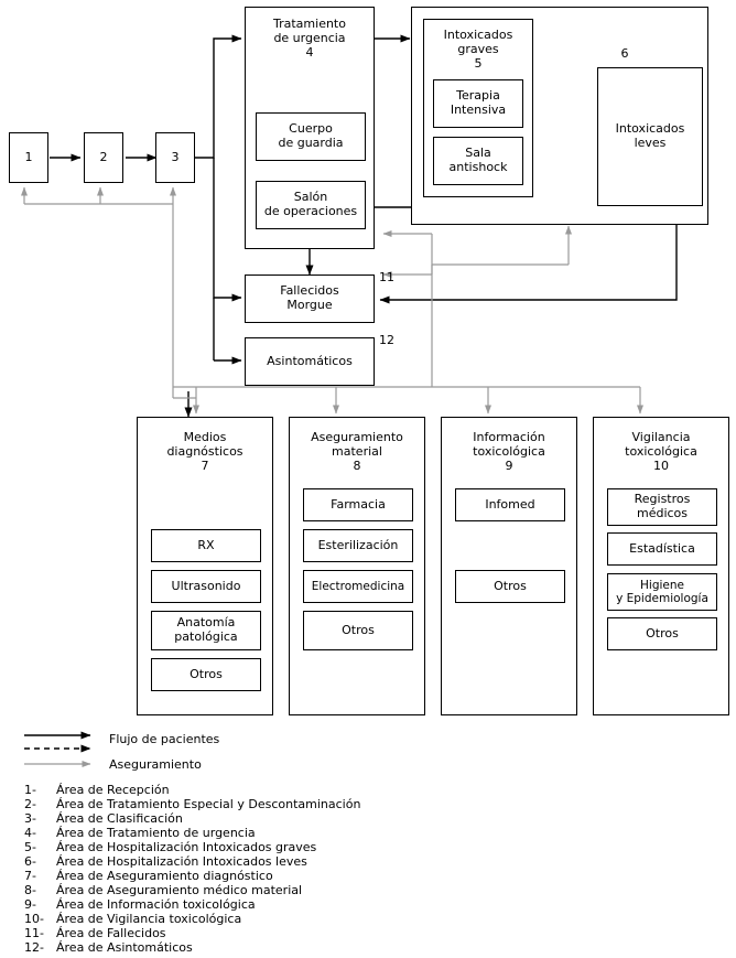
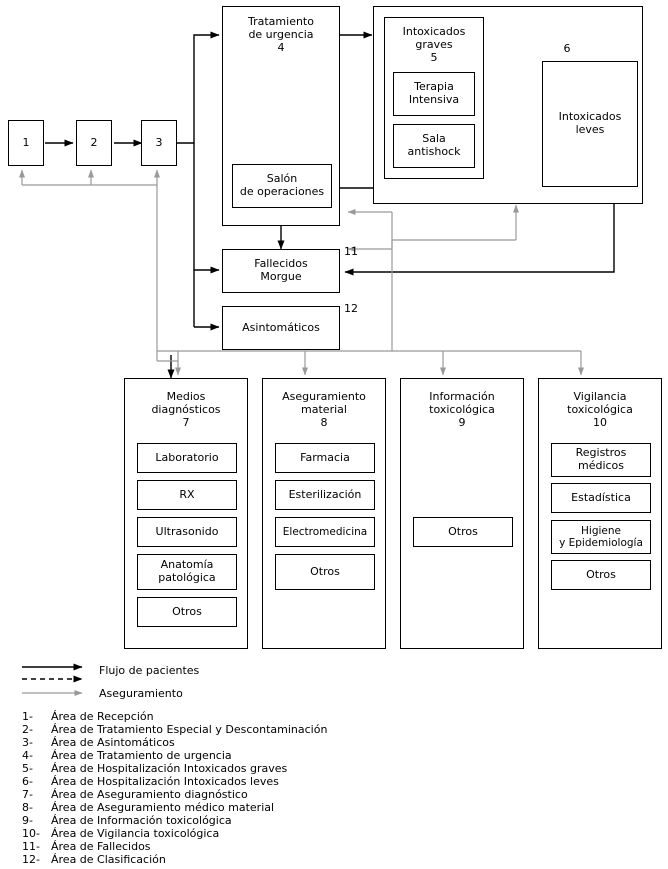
  1
  2
  3
  Tratamiento
  de urgencia
  4
- Cuerpo
- de guardia
  Salón
  de operaciones
  Intoxicados
  graves
  5
  Terapia
  Intensiva
  Sala
  antishock
  6
  Intoxicados
  leves
  Fallecidos
  Morgue
  11
  Asintomáticos
  12
  Medios
  diagnósticos
  7
+ Laboratorio
  RX
  Ultrasonido
  Anatomía
  patológica
  Otros
  Aseguramiento
  material
  8
  Farmacia
  Esterilización
  Electromedicina
  Otros
  Información
  toxicológica
  9
- Infomed
  Otros
  Vigilancia
  toxicológica
  10
  Registros
  médicos
  Estadística
  Higiene
  y Epidemiología
  Otros
  Flujo de pacientes
  Aseguramiento
  1-
  Área de Recepción
  2-
  Área de Tratamiento Especial y Descontaminación
  3-
- Área de Clasificación
+ Área de Asintomáticos
  4-
  Área de Tratamiento de urgencia
  5-
  Área de Hospitalización Intoxicados graves
  6-
  Área de Hospitalización Intoxicados leves
  7-
  Área de Aseguramiento diagnóstico
  8-
  Área de Aseguramiento médico material
  9-
  Área de Información toxicológica
  10-
  Área de Vigilancia toxicológica
  11-
  Área de Fallecidos
  12-
- Área de Asintomáticos
+ Área de Clasificación
